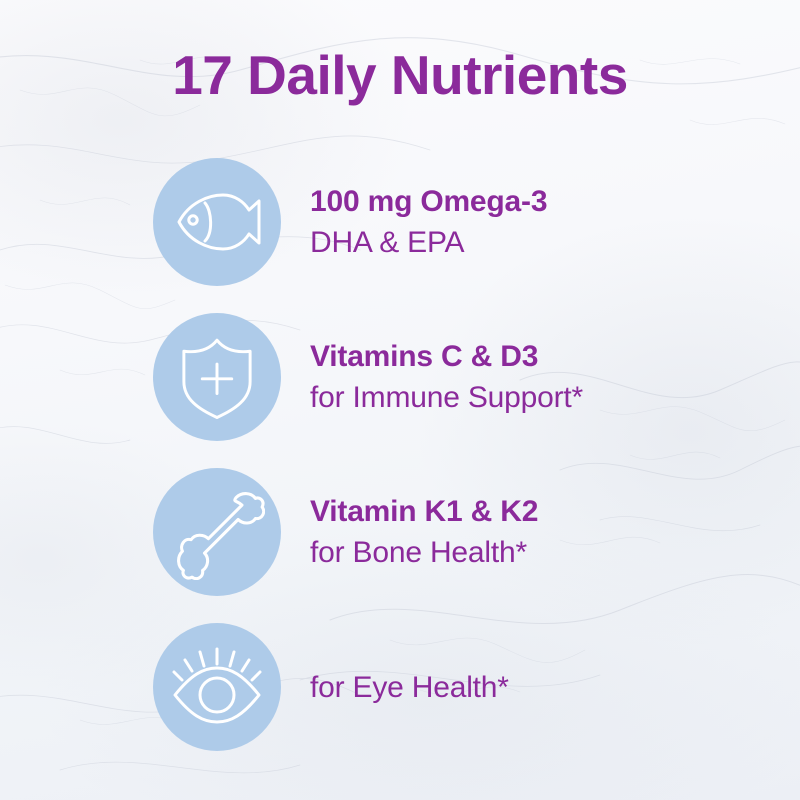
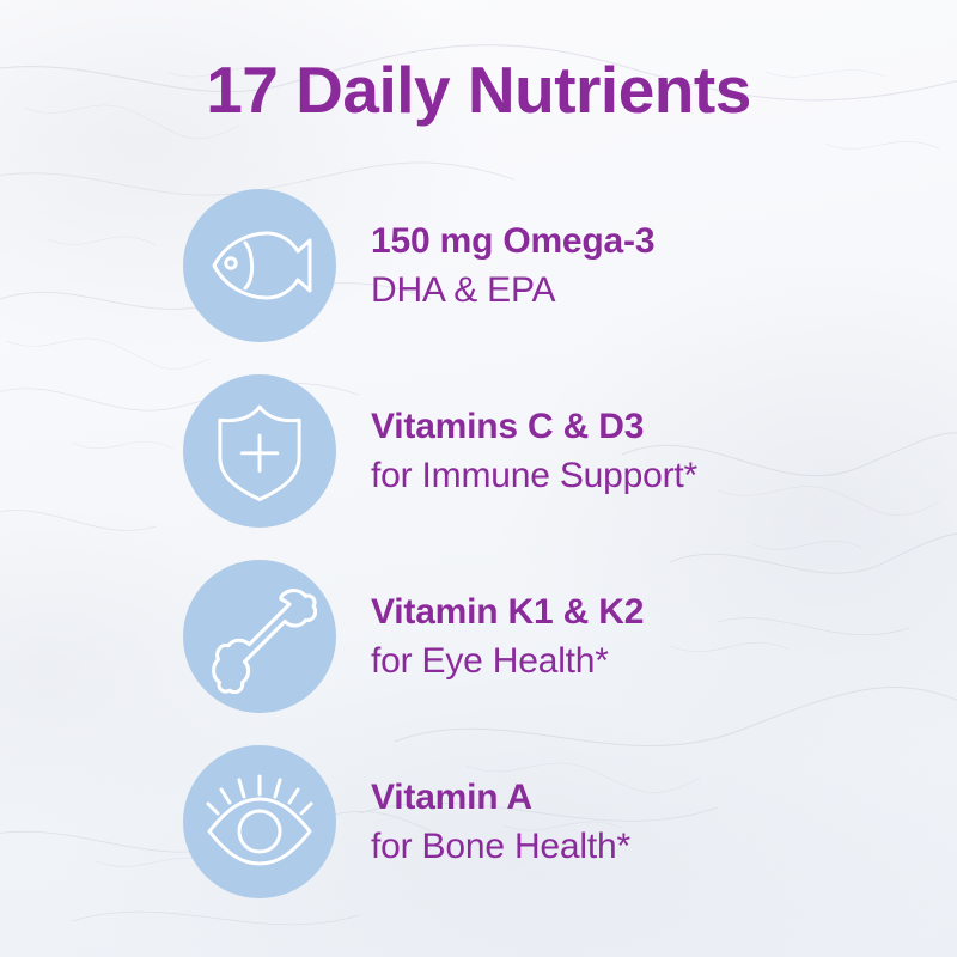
  17 Daily Nutrients
- 100 mg Omega-3
+ 150 mg Omega-3
  DHA & EPA
  Vitamins C & D3
  for Immune Support*
  Vitamin K1 & K2
- for Bone Health*
+ for Eye Health*
+ Vitamin A
- for Eye Health*
+ for Bone Health*
